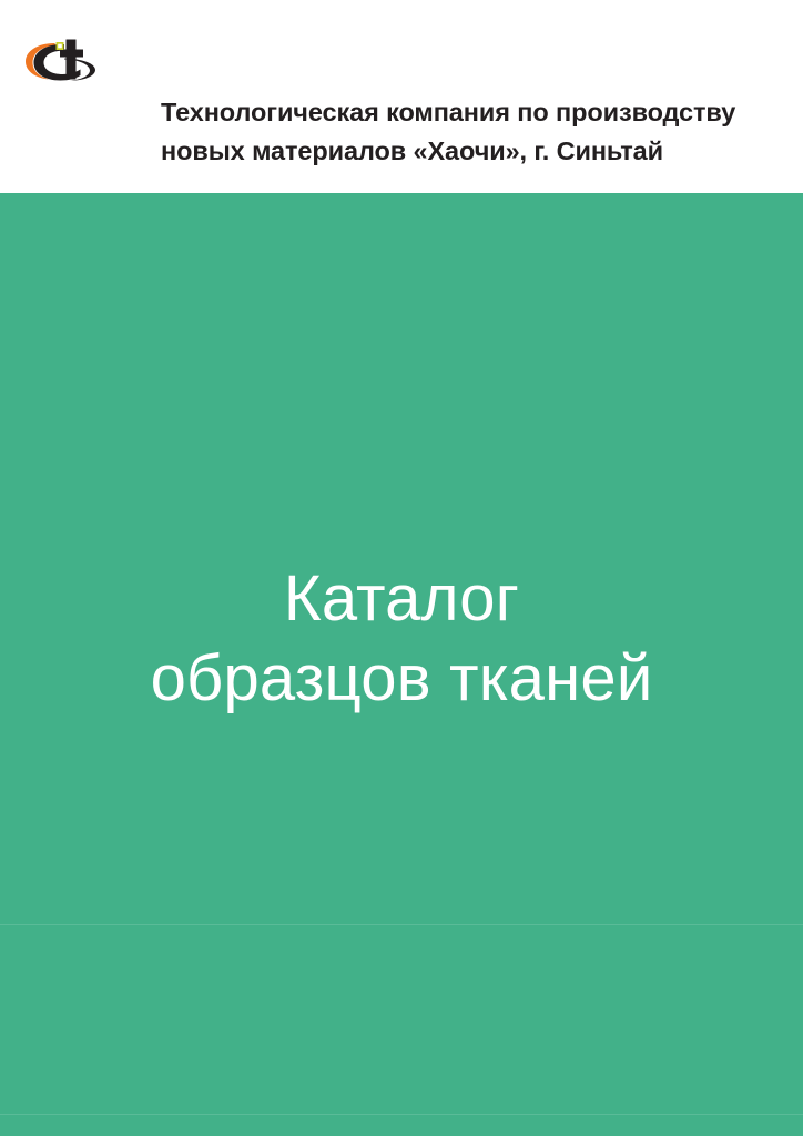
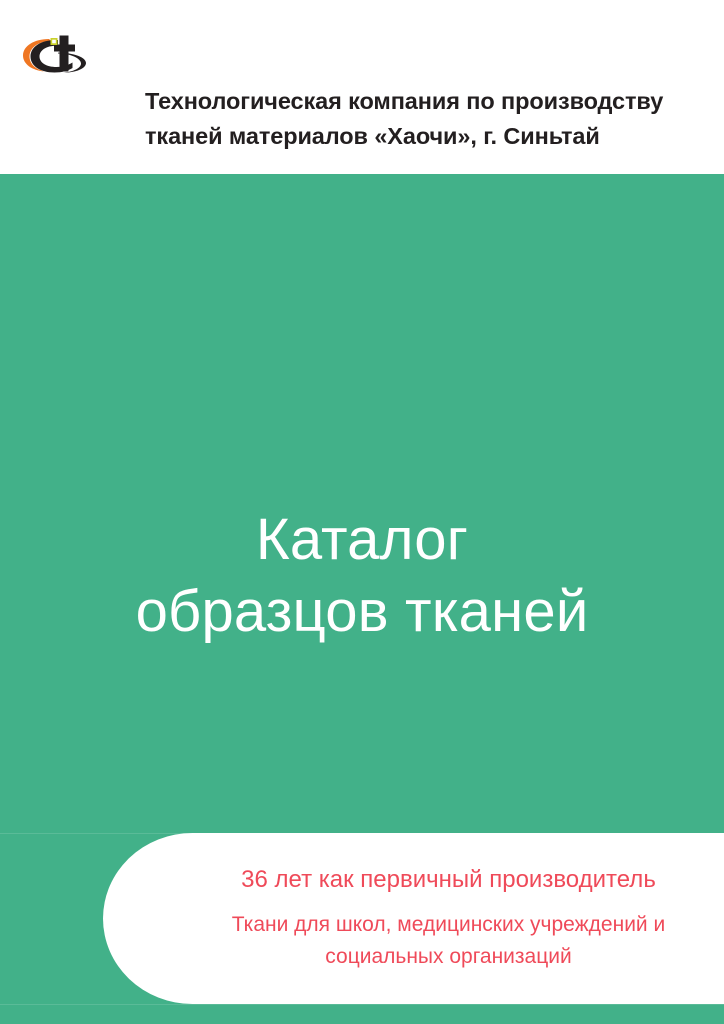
  Технологическая компания по производству
- новых материалов «Хаочи», г. Синьтай
+ тканей материалов «Хаочи», г. Синьтай
  Каталог
  образцов тканей
+ 36 лет как первичный производитель
+ Ткани для школ, медицинских учреждений и
+ социальных организаций
